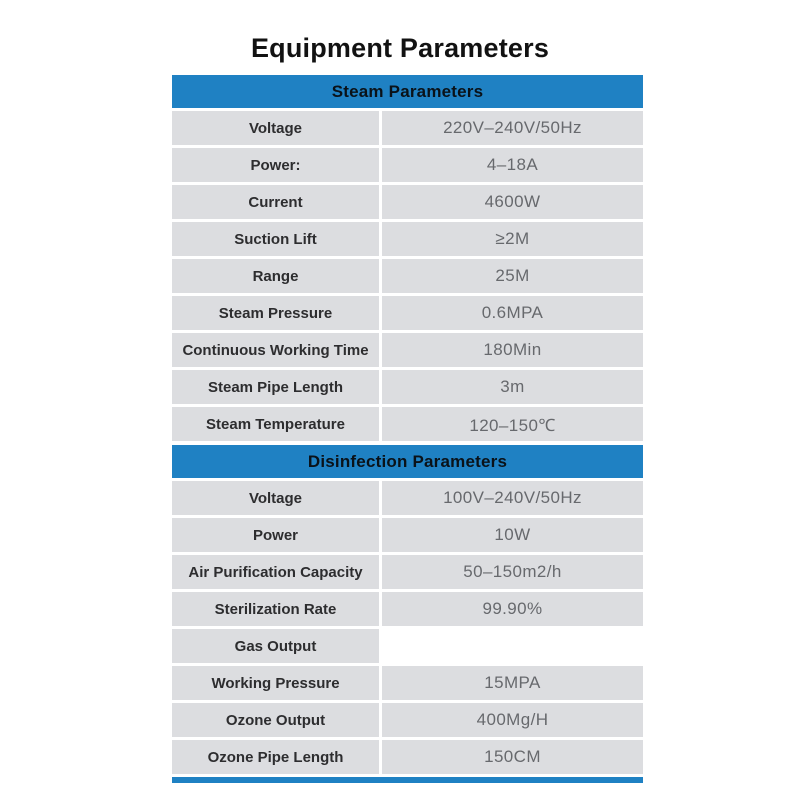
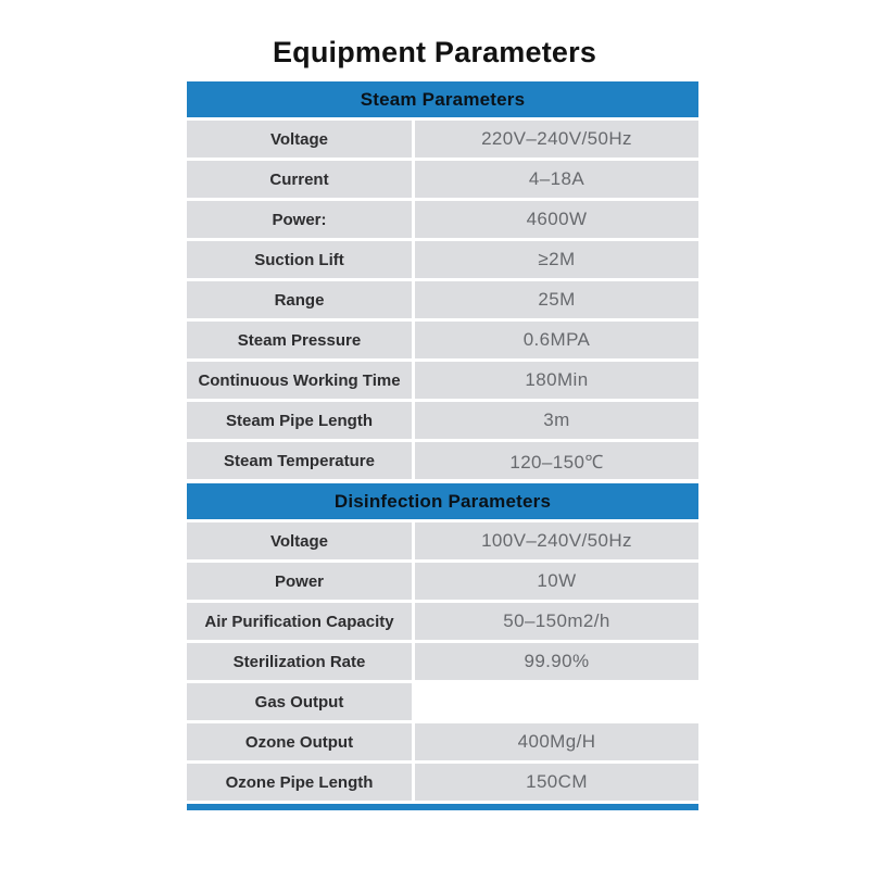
  Equipment Parameters
  Steam Parameters
  Voltage
  220V–240V/50Hz
- Power:
+ Current
  4–18A
- Current
+ Power:
  4600W
  Suction Lift
  ≥2M
  Range
  25M
  Steam Pressure
  0.6MPA
  Continuous Working Time
  180Min
  Steam Pipe Length
  3m
  Steam Temperature
  120–150℃
  Disinfection Parameters
  Voltage
  100V–240V/50Hz
  Power
  10W
  Air Purification Capacity
  50–150m2/h
  Sterilization Rate
  99.90%
  Gas Output
- Working Pressure
- 15MPA
  Ozone Output
  400Mg/H
  Ozone Pipe Length
  150CM
